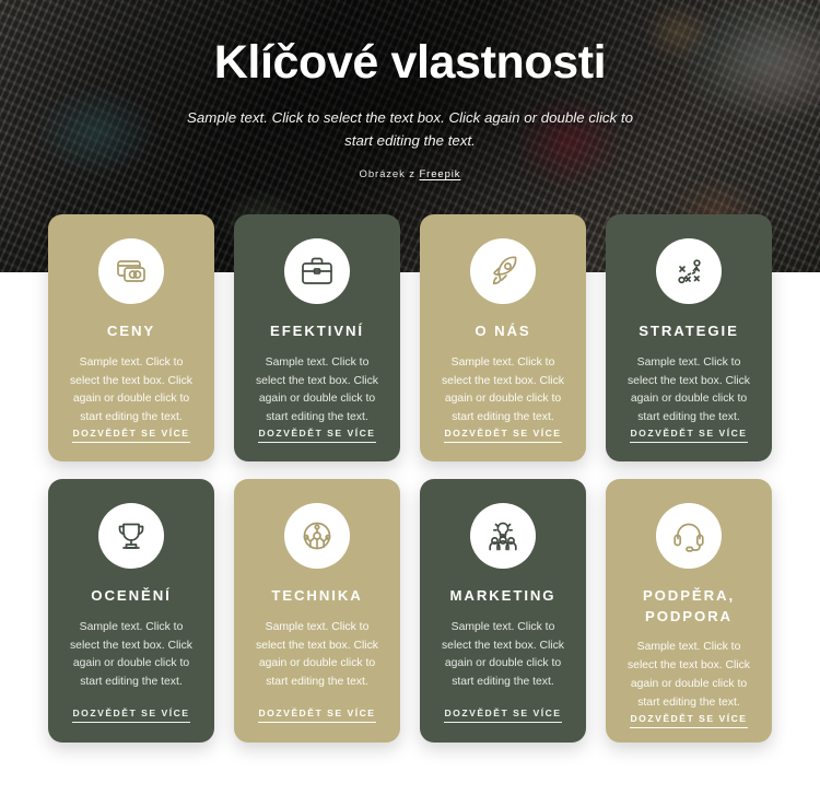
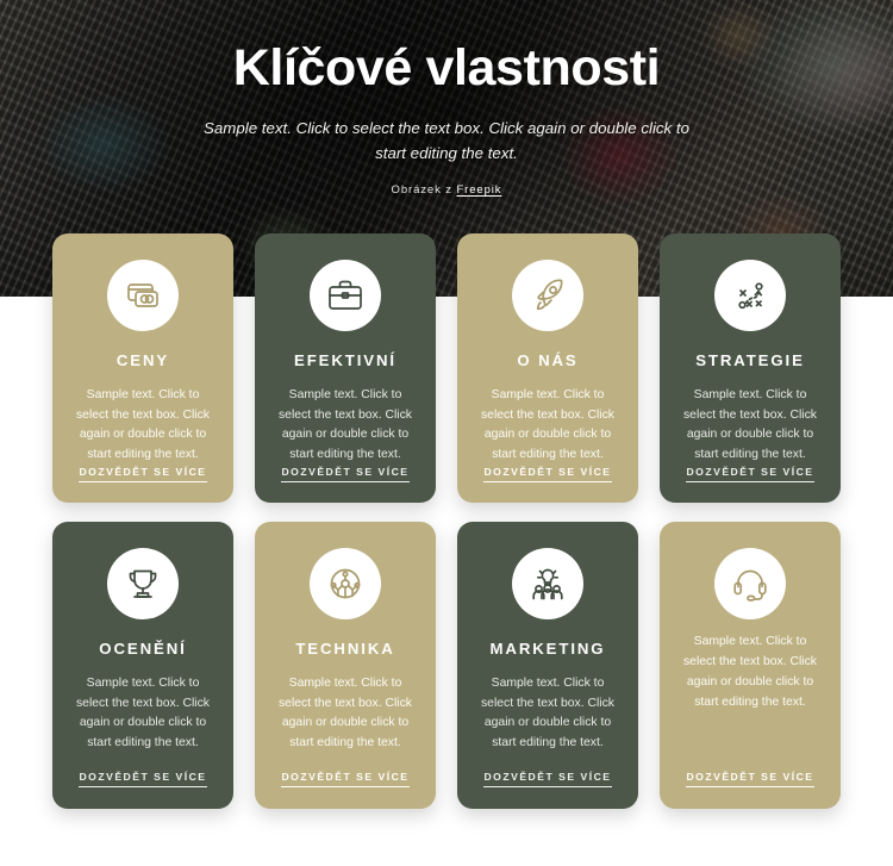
  Klíčové vlastnosti
  Sample text. Click to select the text box. Click again or double click to start editing the text.
  Obrázek z Freepik
  CENY
  Sample text. Click to select the text box. Click again or double click to start editing the text.
  DOZVĚDĚT SE VÍCE
  EFEKTIVNÍ
  Sample text. Click to select the text box. Click again or double click to start editing the text.
  DOZVĚDĚT SE VÍCE
  O NÁS
  Sample text. Click to select the text box. Click again or double click to start editing the text.
  DOZVĚDĚT SE VÍCE
  STRATEGIE
  Sample text. Click to select the text box. Click again or double click to start editing the text.
  DOZVĚDĚT SE VÍCE
  OCENĚNÍ
  Sample text. Click to select the text box. Click again or double click to start editing the text.
  DOZVĚDĚT SE VÍCE
  TECHNIKA
  Sample text. Click to select the text box. Click again or double click to start editing the text.
  DOZVĚDĚT SE VÍCE
  MARKETING
  Sample text. Click to select the text box. Click again or double click to start editing the text.
  DOZVĚDĚT SE VÍCE
- PODPĚRA, PODPORA
  Sample text. Click to select the text box. Click again or double click to start editing the text.
  DOZVĚDĚT SE VÍCE
